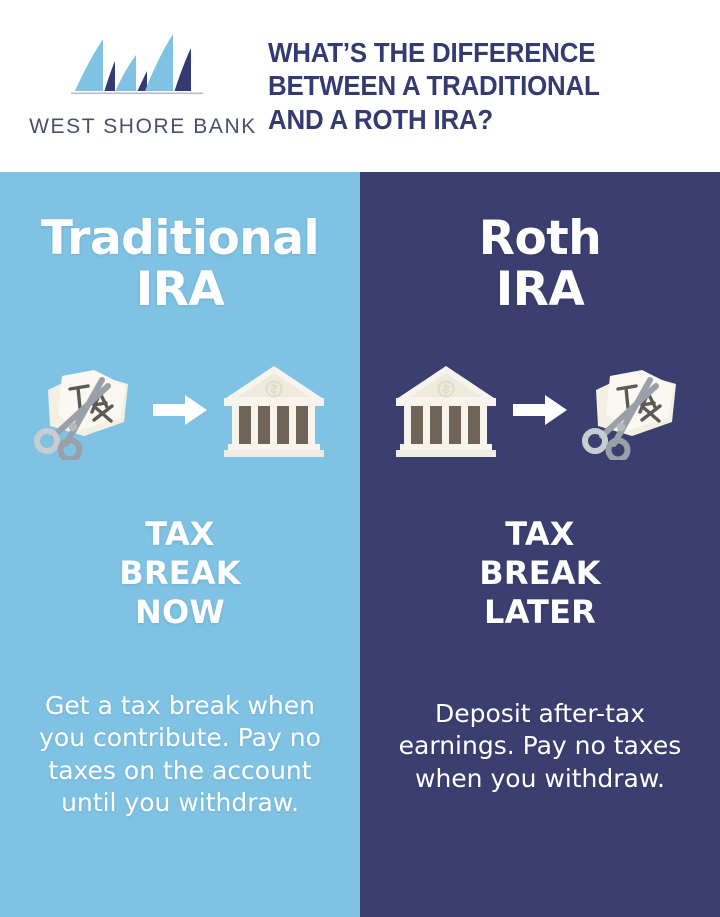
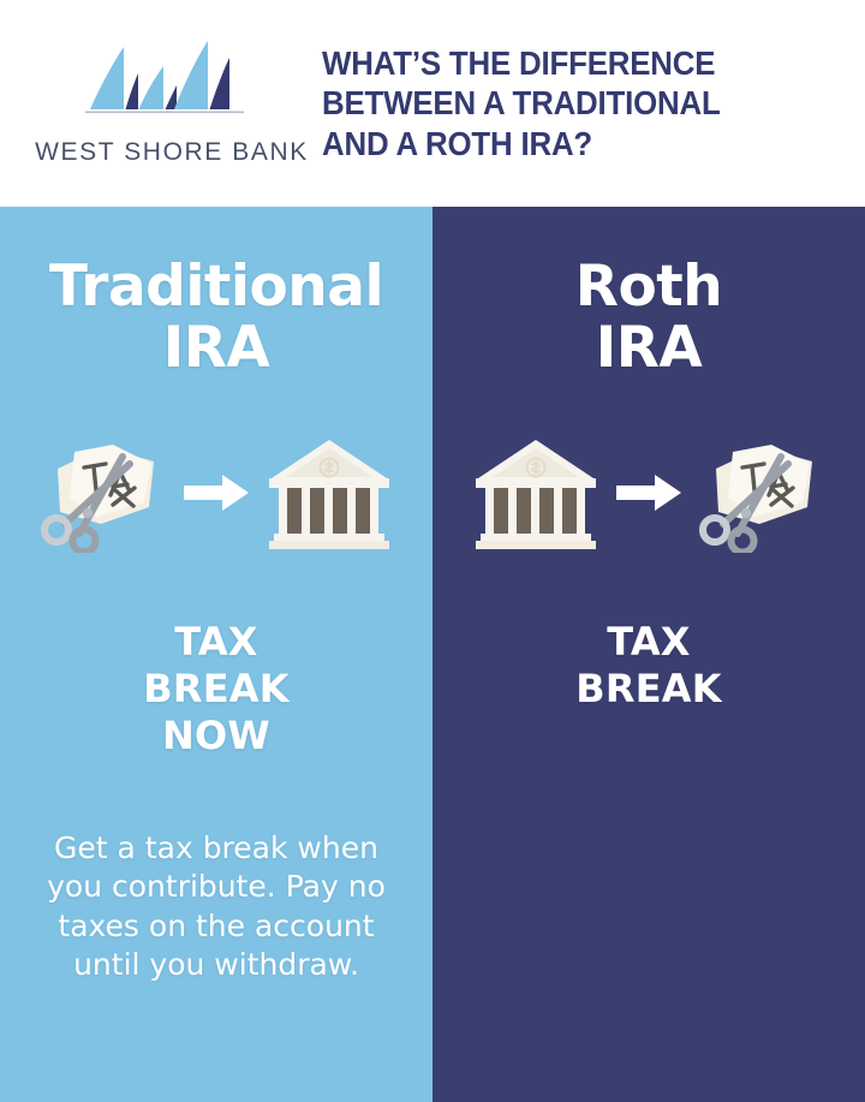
  WEST SHORE BANK
  WHAT’S THE DIFFERENCE
  BETWEEN A TRADITIONAL
  AND A ROTH IRA?
  Traditional
  IRA
  TAX
  BREAK
  NOW
  Get a tax break when you contribute. Pay no taxes on the account until you withdraw.
  Roth
  IRA
  TAX
  BREAK
- LATER
- Deposit after-tax earnings. Pay no taxes when you withdraw.
